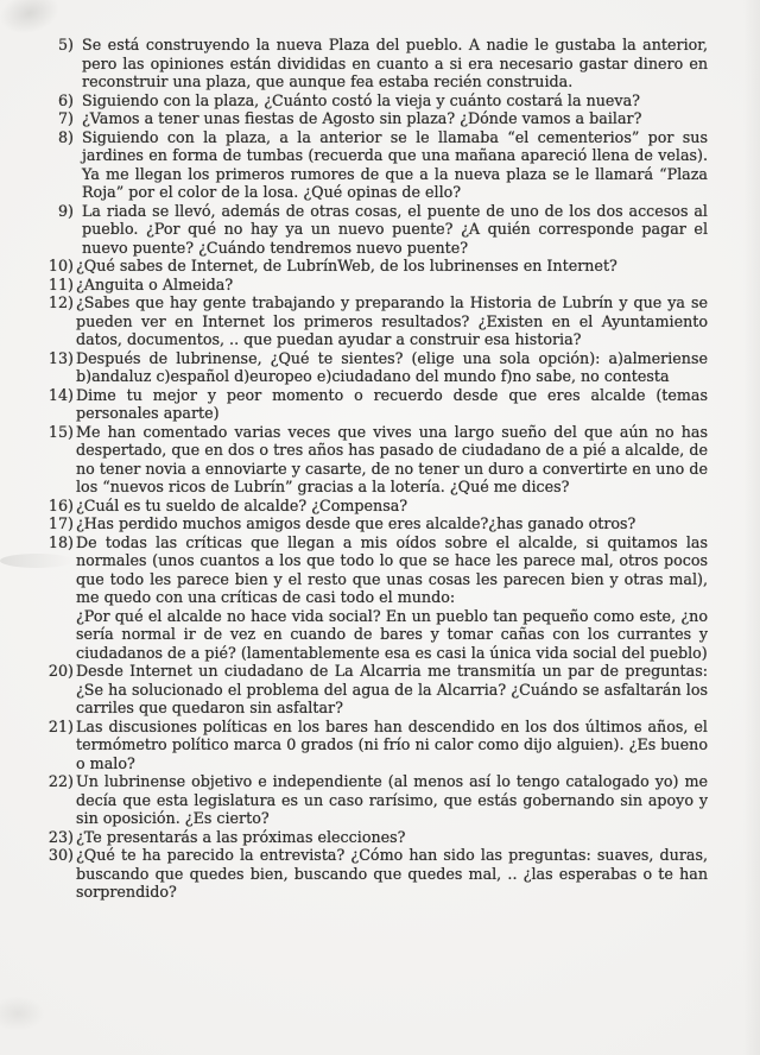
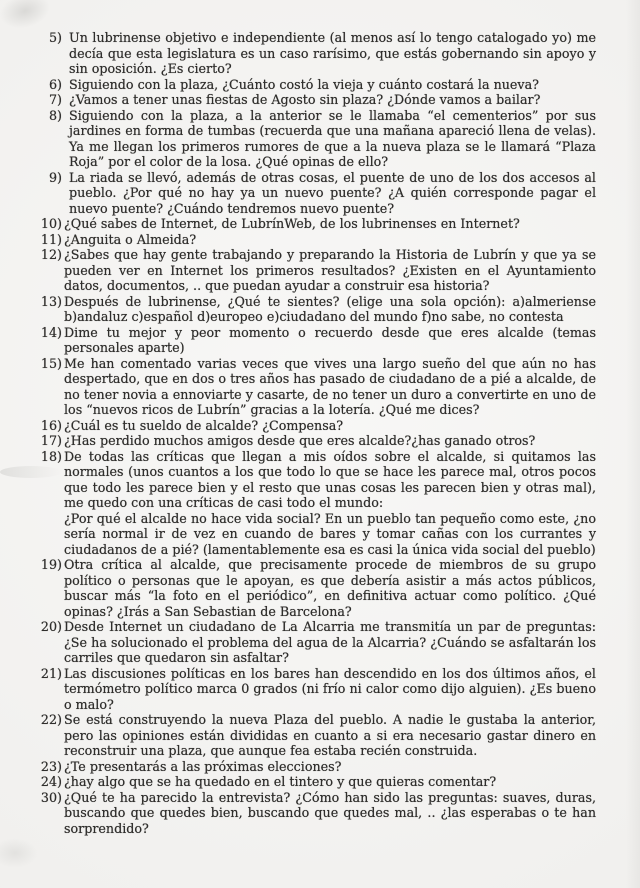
  5)
- Se está construyendo la nueva Plaza del pueblo. A nadie le gustaba la anterior, pero las opiniones están divididas en cuanto a si era necesario gastar dinero en reconstruir una plaza, que aunque fea estaba recién construida.
+ Un lubrinense objetivo e independiente (al menos así lo tengo catalogado yo) me decía que esta legislatura es un caso rarísimo, que estás gobernando sin apoyo y sin oposición. ¿Es cierto?
  6)
  Siguiendo con la plaza, ¿Cuánto costó la vieja y cuánto costará la nueva?
  7)
  ¿Vamos a tener unas fiestas de Agosto sin plaza? ¿Dónde vamos a bailar?
  8)
  Siguiendo con la plaza, a la anterior se le llamaba “el cementerios” por sus jardines en forma de tumbas (recuerda que una mañana apareció llena de velas). Ya me llegan los primeros rumores de que a la nueva plaza se le llamará “Plaza Roja” por el color de la losa. ¿Qué opinas de ello?
  9)
  La riada se llevó, además de otras cosas, el puente de uno de los dos accesos al pueblo. ¿Por qué no hay ya un nuevo puente? ¿A quién corresponde pagar el nuevo puente? ¿Cuándo tendremos nuevo puente?
  10)
  ¿Qué sabes de Internet, de LubrínWeb, de los lubrinenses en Internet?
  11)
  ¿Anguita o Almeida?
  12)
  ¿Sabes que hay gente trabajando y preparando la Historia de Lubrín y que ya se pueden ver en Internet los primeros resultados? ¿Existen en el Ayuntamiento datos, documentos, .. que puedan ayudar a construir esa historia?
  13)
  Después de lubrinense, ¿Qué te sientes? (elige una sola opción): a)almeriense b)andaluz c)español d)europeo e)ciudadano del mundo f)no sabe, no contesta
  14)
  Dime tu mejor y peor momento o recuerdo desde que eres alcalde (temas personales aparte)
  15)
  Me han comentado varias veces que vives una largo sueño del que aún no has despertado, que en dos o tres años has pasado de ciudadano de a pié a alcalde, de no tener novia a ennoviarte y casarte, de no tener un duro a convertirte en uno de los “nuevos ricos de Lubrín” gracias a la lotería. ¿Qué me dices?
  16)
  ¿Cuál es tu sueldo de alcalde? ¿Compensa?
  17)
  ¿Has perdido muchos amigos desde que eres alcalde?¿has ganado otros?
  18)
  De todas las críticas que llegan a mis oídos sobre el alcalde, si quitamos las normales (unos cuantos a los que todo lo que se hace les parece mal, otros pocos que todo les parece bien y el resto que unas cosas les parecen bien y otras mal), me quedo con una críticas de casi todo el mundo:
  ¿Por qué el alcalde no hace vida social? En un pueblo tan pequeño como este, ¿no sería normal ir de vez en cuando de bares y tomar cañas con los currantes y ciudadanos de a pié? (lamentablemente esa es casi la única vida social del pueblo)
+ 19)
+ Otra crítica al alcalde, que precisamente procede de miembros de su grupo político o personas que le apoyan, es que debería asistir a más actos públicos, buscar más “la foto en el periódico”, en definitiva actuar como político. ¿Qué opinas? ¿Irás a San Sebastian de Barcelona?
  20)
  Desde Internet un ciudadano de La Alcarria me transmitía un par de preguntas: ¿Se ha solucionado el problema del agua de la Alcarria? ¿Cuándo se asfaltarán los carriles que quedaron sin asfaltar?
  21)
  Las discusiones políticas en los bares han descendido en los dos últimos años, el termómetro político marca 0 grados (ni frío ni calor como dijo alguien). ¿Es bueno o malo?
  22)
- Un lubrinense objetivo e independiente (al menos así lo tengo catalogado yo) me decía que esta legislatura es un caso rarísimo, que estás gobernando sin apoyo y sin oposición. ¿Es cierto?
+ Se está construyendo la nueva Plaza del pueblo. A nadie le gustaba la anterior, pero las opiniones están divididas en cuanto a si era necesario gastar dinero en reconstruir una plaza, que aunque fea estaba recién construida.
  23)
  ¿Te presentarás a las próximas elecciones?
+ 24)
+ ¿hay algo que se ha quedado en el tintero y que quieras comentar?
  30)
  ¿Qué te ha parecido la entrevista? ¿Cómo han sido las preguntas: suaves, duras, buscando que quedes bien, buscando que quedes mal, .. ¿las esperabas o te han sorprendido?
